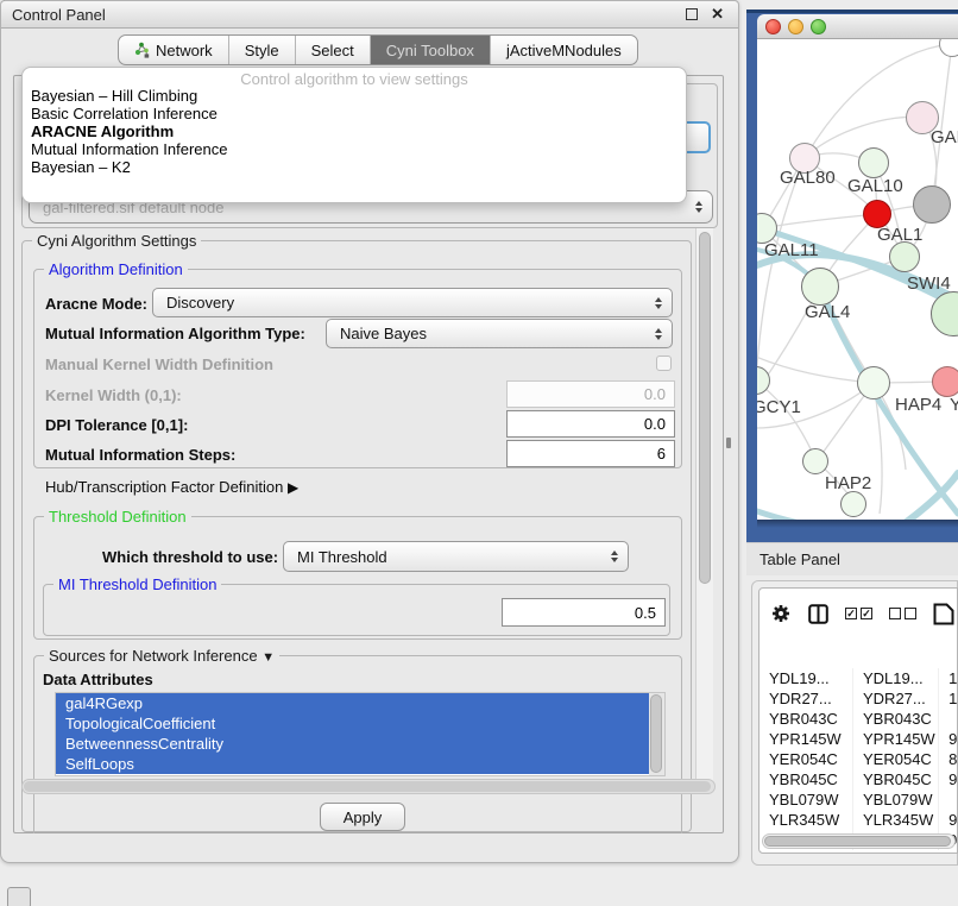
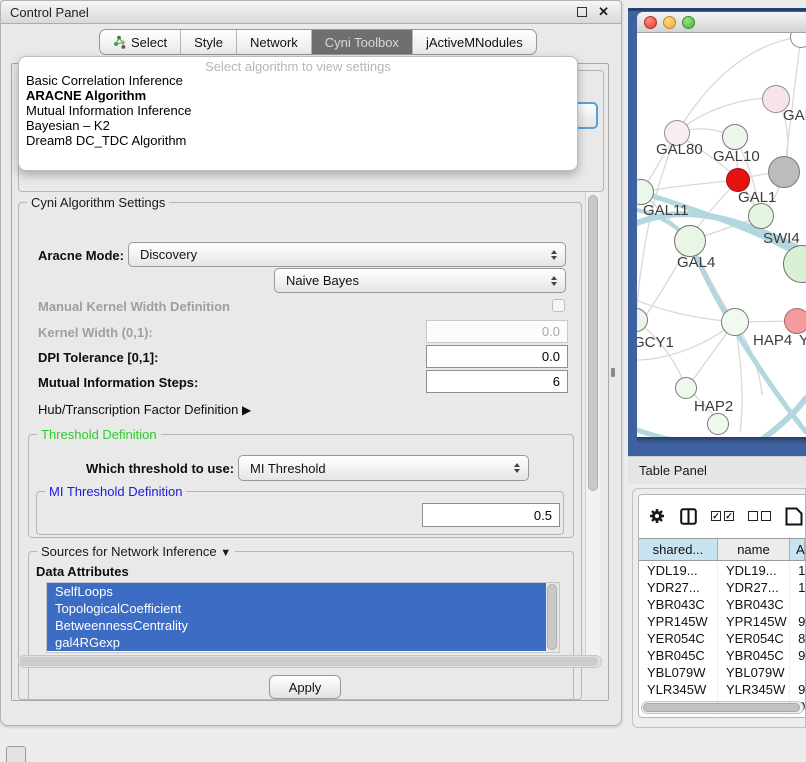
  Control Panel
  ✕
- Network
+ Select
  Style
- Select
+ Network
  Cyni Toolbox
  jActiveMNodules
- gal-filtered.sif default node
  Cyni Algorithm Settings
- Algorithm Definition
  Aracne Mode:
  Discovery
- Mutual Information Algorithm Type:
  Naive Bayes
  Manual Kernel Width Definition
  Kernel Width (0,1):
  0.0
  DPI Tolerance [0,1]:
  0.0
  Mutual Information Steps:
  6
  Hub/Transcription Factor Definition ▶
  Threshold Definition
  Which threshold to use:
  MI Threshold
  MI Threshold Definition
  0.5
  Sources for Network Inference ▼
  Data Attributes
- gal4RGexp
+ SelfLoops
  TopologicalCoefficient
  BetweennessCentrality
- SelfLoops
+ gal4RGexp
  Apply
  GAL80
  GAL10
  GAL1
  GAL11
  SWI4
  GAL4
  GCY1
  HAP4
  Y
  HAP2
  Table Panel
  ✓
  ✓
+ shared...
+ name
+ A
  YDL19...
  YDL19...
  YDR27...
  YDR27...
  YBR043C
  YBR043C
  YPR145W
  YPR145W
  YER054C
  YER054C
  YBR045C
  YBR045C
  YBL079W
  YBL079W
  YLR345W
  YLR345W
- Control algorithm to view settings
+ Select algorithm to view settings
- Bayesian – Hill Climbing
  Basic Correlation Inference
  ARACNE Algorithm
  Mutual Information Inference
  Bayesian – K2
+ Dream8 DC_TDC Algorithm
